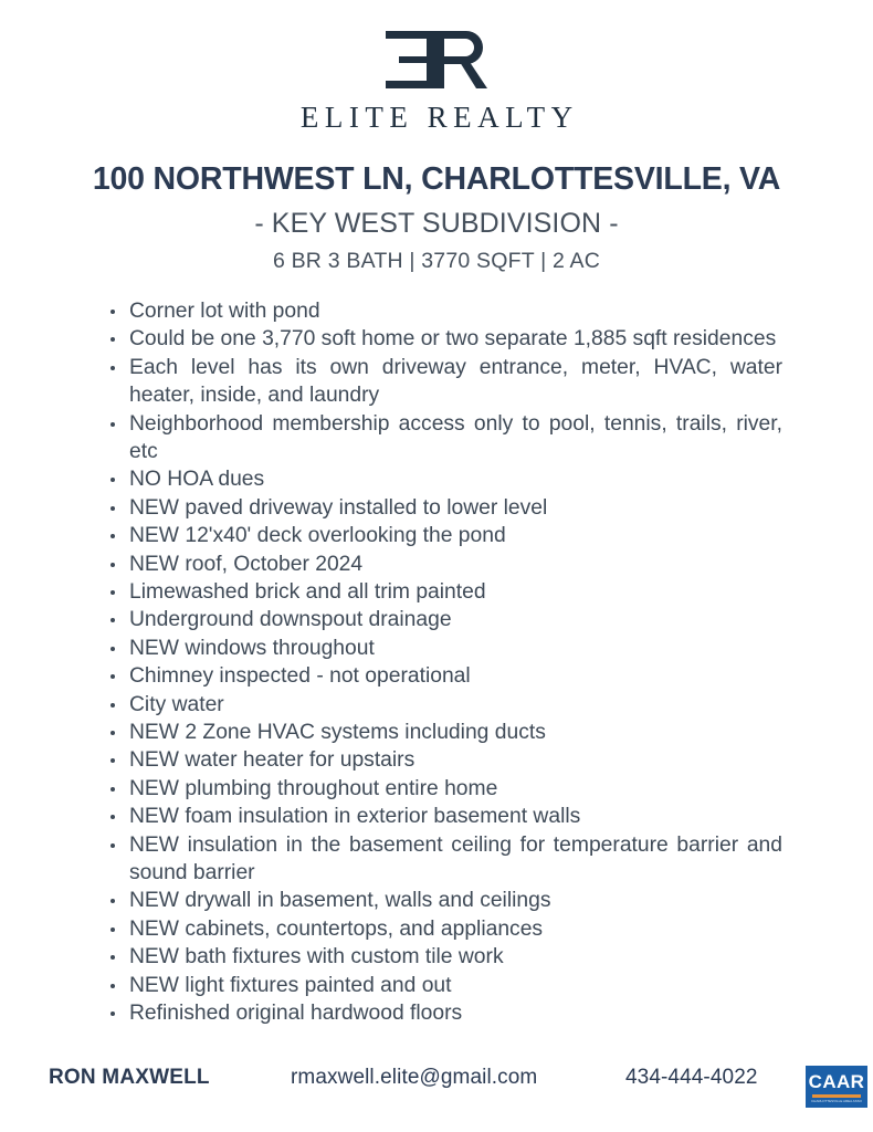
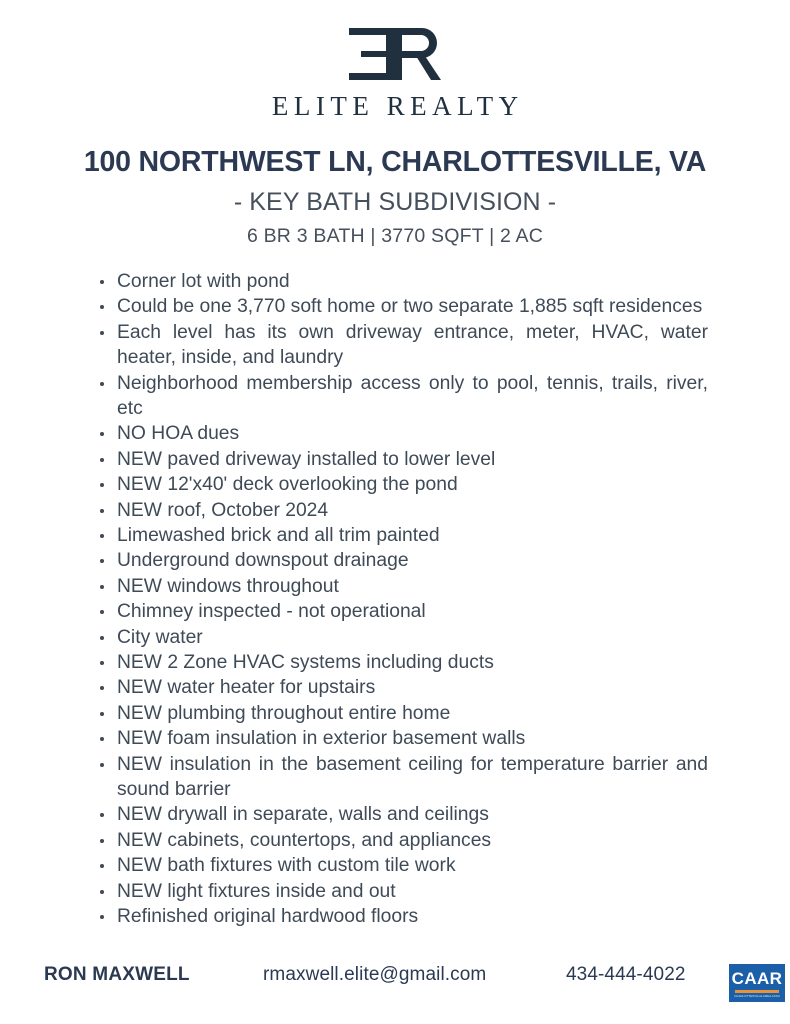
  ELITE REALTY
  100 NORTHWEST LN, CHARLOTTESVILLE, VA
- - KEY WEST SUBDIVISION -
+ - KEY BATH SUBDIVISION -
  6 BR 3 BATH | 3770 SQFT | 2 AC
  Corner lot with pond
  Could be one 3,770 soft home or two separate 1,885 sqft residences
  Each level has its own driveway entrance, meter, HVAC, water heater, inside, and laundry
  Neighborhood membership access only to pool, tennis, trails, river, etc
  NO HOA dues
  NEW paved driveway installed to lower level
  NEW 12'x40' deck overlooking the pond
  NEW roof, October 2024
  Limewashed brick and all trim painted
  Underground downspout drainage
  NEW windows throughout
  Chimney inspected - not operational
  City water
  NEW 2 Zone HVAC systems including ducts
  NEW water heater for upstairs
  NEW plumbing throughout entire home
  NEW foam insulation in exterior basement walls
  NEW insulation in the basement ceiling for temperature barrier and sound barrier
- NEW drywall in basement, walls and ceilings
+ NEW drywall in separate, walls and ceilings
  NEW cabinets, countertops, and appliances
  NEW bath fixtures with custom tile work
- NEW light fixtures painted and out
+ NEW light fixtures inside and out
  Refinished original hardwood floors
  RON MAXWELL
  rmaxwell.elite@gmail.com
  434-444-4022
  CAAR
